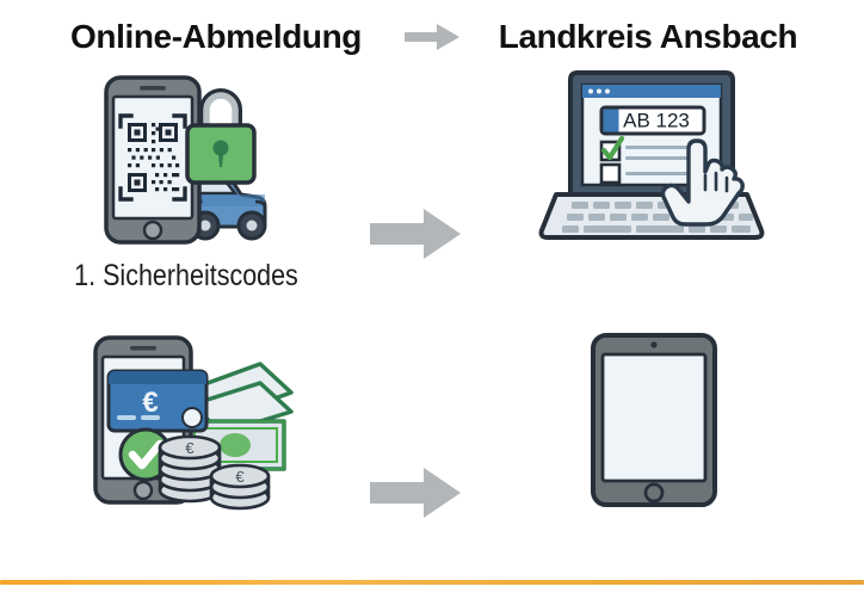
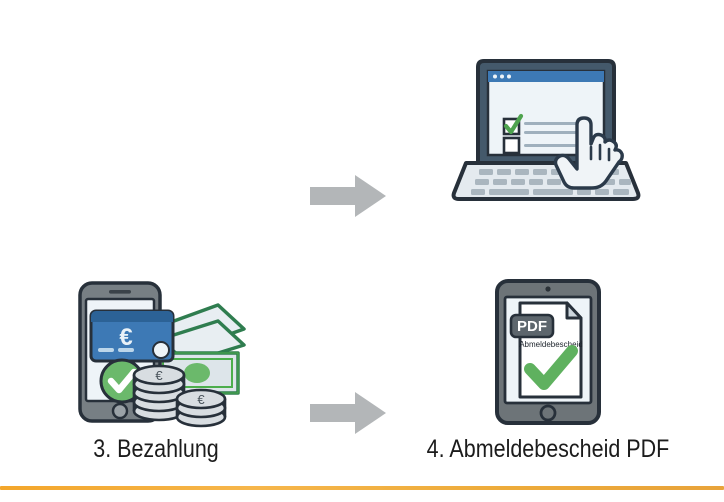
- Online-Abmeldung
- Landkreis Ansbach
- 1. Sicherheitscodes
- AB 123
  €
  €
  €
+ 3. Bezahlung
+ PDF
+ Abmeldebescheid
+ 4. Abmeldebescheid PDF
